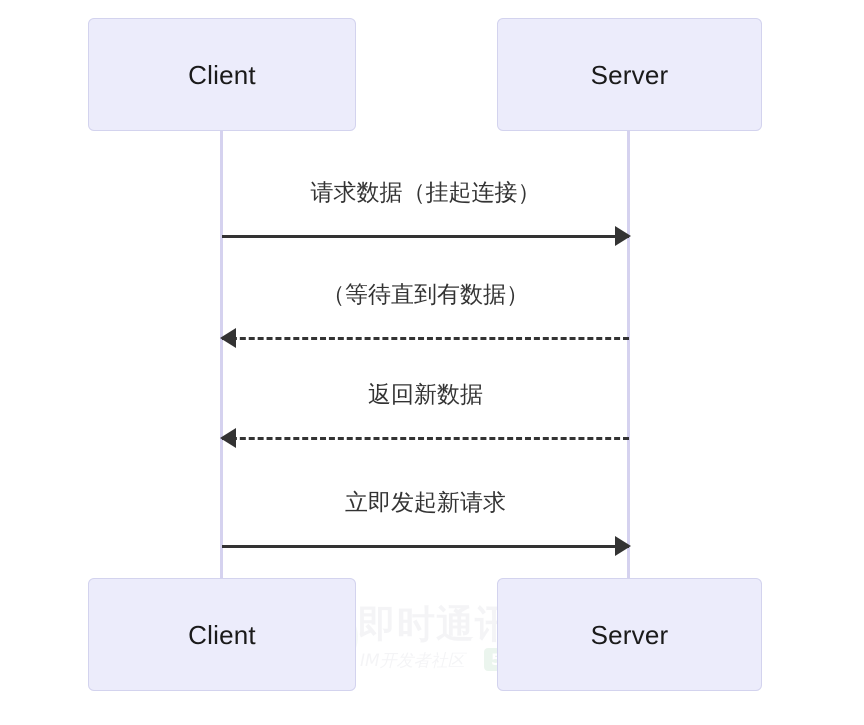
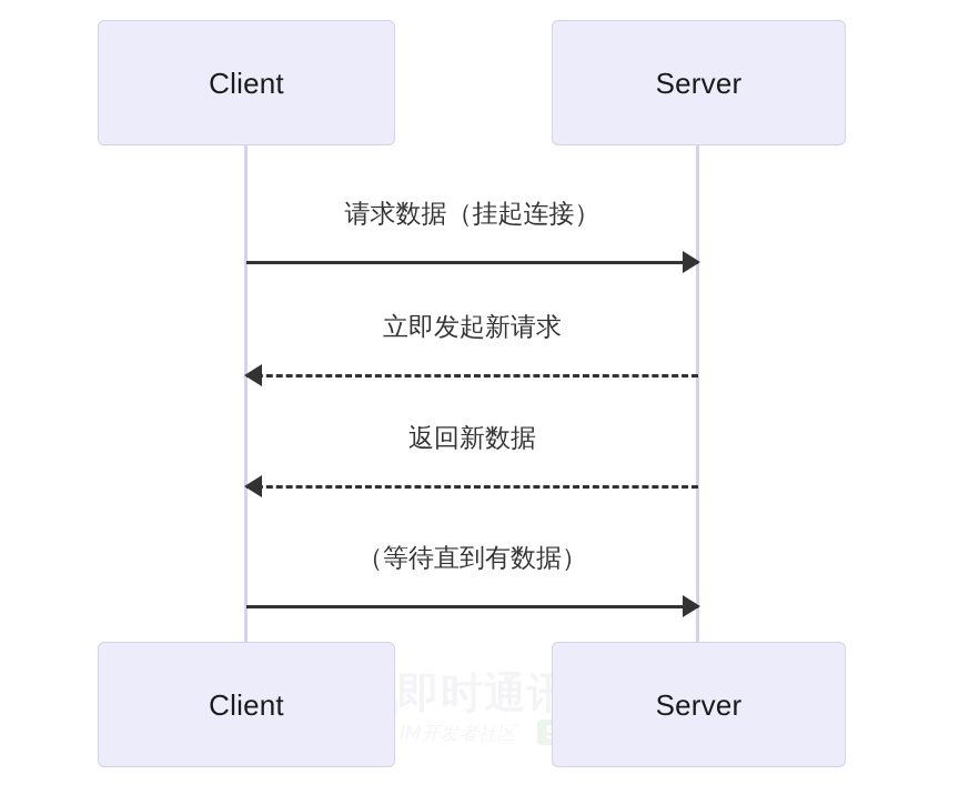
  Client
  Server
  即时通讯
  请求数据（挂起连接）
- （等待直到有数据）
+ 立即发起新请求
  返回新数据
- 立即发起新请求
+ （等待直到有数据）
  Client
  Server
